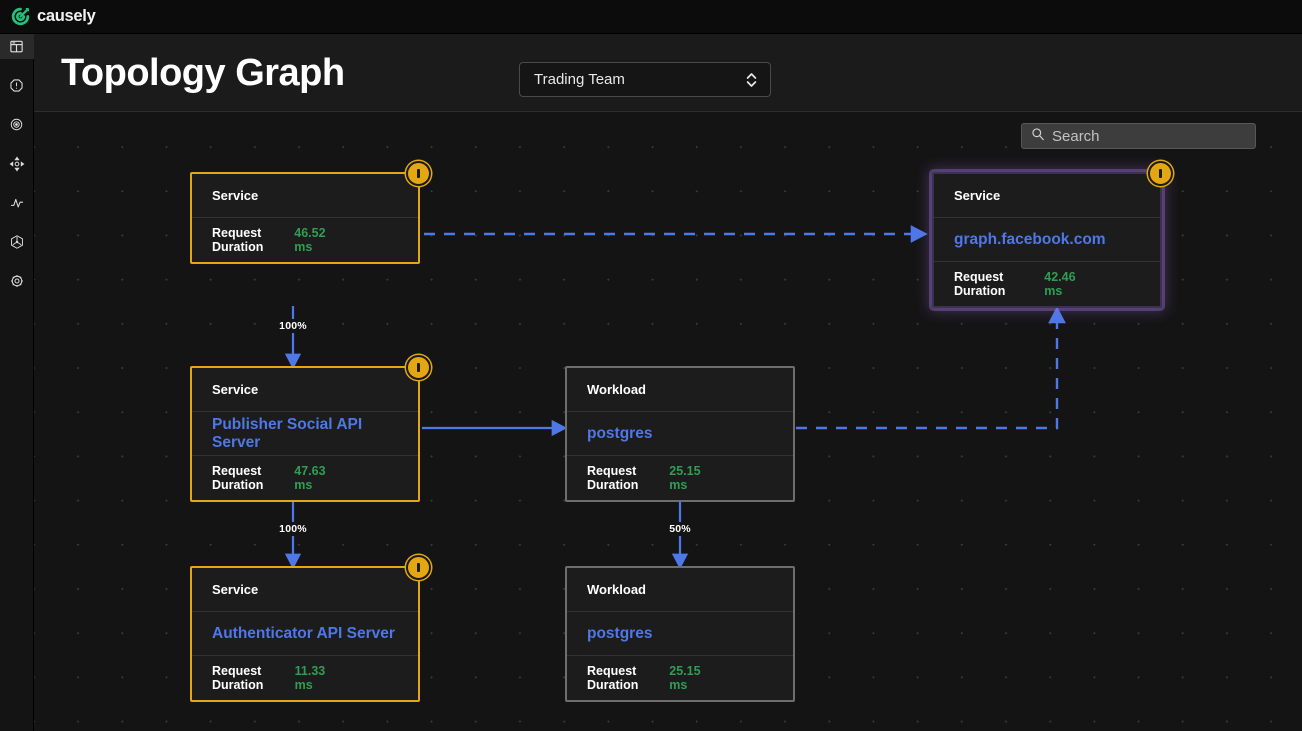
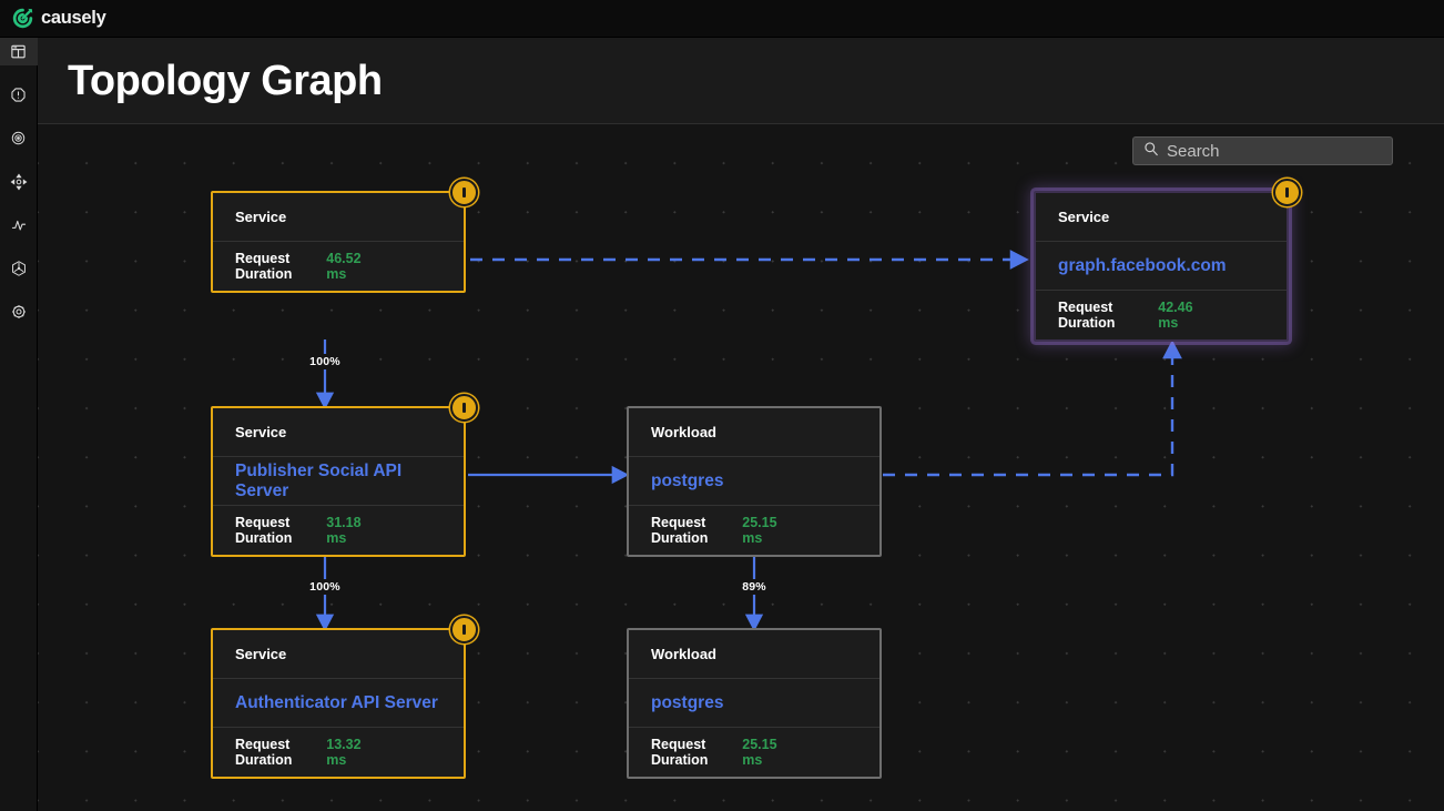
  causely
  Topology Graph
- Trading Team
  100%
  100%
- 50%
+ 89%
  Service
  Request Duration
  46.52 ms
  Service
  graph.facebook.com
  Request Duration
  42.46 ms
  Service
  Publisher Social API Server
  Request Duration
- 47.63 ms
+ 31.18 ms
  Workload
  postgres
  Request Duration
  25.15 ms
  Service
  Authenticator API Server
  Request Duration
- 11.33 ms
+ 13.32 ms
  Workload
  postgres
  Request Duration
  25.15 ms
  Search
